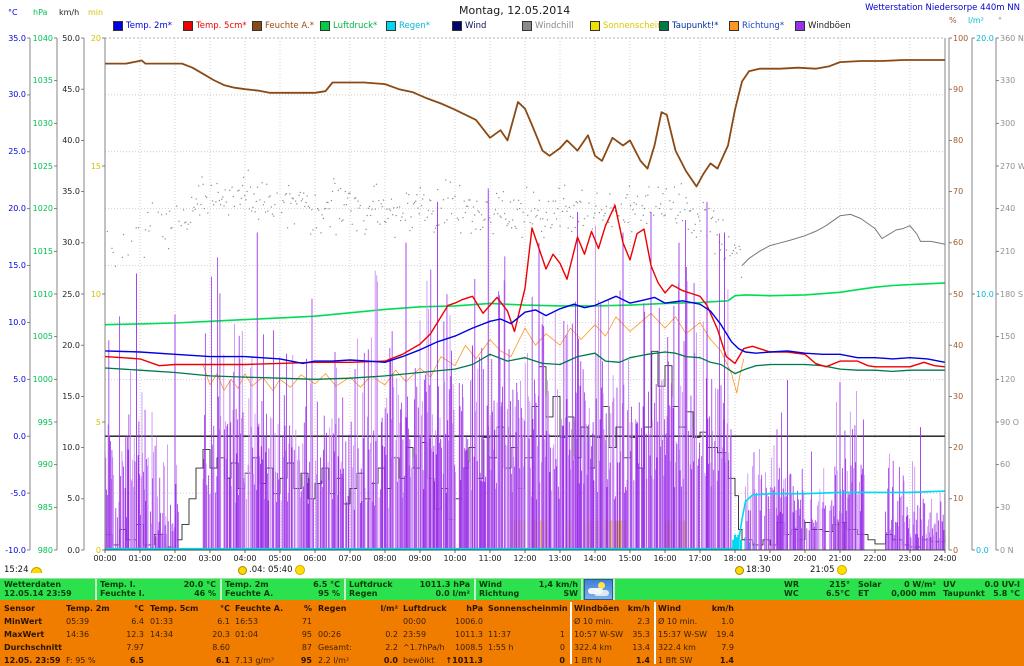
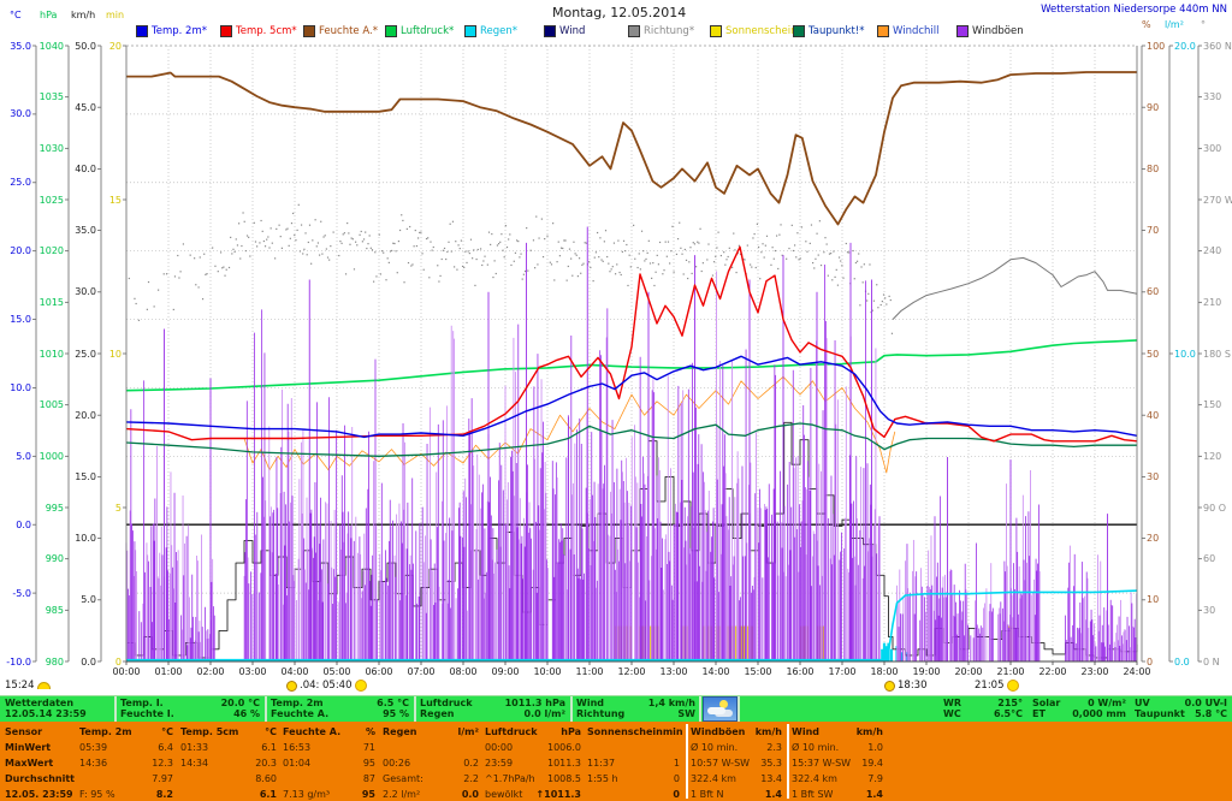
  Montag, 12.05.2014
  Wetterstation Niedersorpe 440m NN
  Temp. 2m*
  Temp. 5cm*
  Feuchte A.*
  Luftdruck*
  Regen*
  Wind
- Windchill
+ Richtung*
  Sonnenschei
  Taupunkt!*
- Richtung*
+ Windchill
  Windböen
  °C
  hPa
  km/h
  min
  %
  l/m²
  °
  -10.0
  -5.0
  0.0
  5.0
  10.0
  15.0
  20.0
  25.0
  30.0
  35.0
  980
  985
  990
  995
  1000
  1005
  1010
  1015
  1020
  1025
  1030
  1035
  1040
  0.0
  5.0
  10.0
  15.0
  20.0
  25.0
  30.0
  35.0
  40.0
  45.0
  50.0
  0
  5
  10
  15
  20
  0
  10
  20
  30
  40
  50
  60
  70
  80
  90
  100
  0.0
  10.0
  20.0
  0 N
  30
  60
  90 O
  120
  150
  180 S
  210
  240
  270 W
  300
  330
  360 N
  00:00
  01:00
  02:00
  03:00
  04:00
  05:00
  06:00
  07:00
  08:00
  09:00
  10:00
  11:00
  12:00
  13:00
  14:00
  15:00
  16:00
  17:00
  18:00
  19:00
  20:00
  21:00
  22:00
  23:00
  24:00
  15:24
  .04:
  05:40
  18:30
  21:05
  Wetterdaten
  12.05.14 23:59
  Temp. I.
  20.0 °C
  Feuchte I.
  46 %
  Temp. 2m
  6.5 °C
  Feuchte A.
  95 %
  Luftdruck
  1011.3 hPa
  Regen
  0.0 l/m²
  Wind
  1,4 km/h
  Richtung
  SW
  WR
  215°
  WC
  6.5°C
  Solar
  0 W/m²
  ET
  0,000 mm
  UV
  0.0 UV-I
  Taupunkt
  5.8 °C
  Sensor
  MinWert
  MaxWert
  Durchschnitt
  12.05. 23:59
  Temp. 2m
  °C
  05:39
  6.4
  14:36
  12.3
  7.97
  F: 95 %
- 6.5
+ 8.2
  Temp. 5cm
  °C
  01:33
  6.1
  14:34
  20.3
  8.60
  6.1
  Feuchte A.
  %
  16:53
  71
  01:04
  95
  87
  7.13 g/m³
  95
  Regen
  l/m²
  00:26
  0.2
  Gesamt:
  2.2
  2.2 l/m²
  0.0
  Luftdruck
  hPa
  00:00
  1006.0
  23:59
  1011.3
  ^1.7hPa/h
  1008.5
  bewölkt
  ↑1011.3
  Sonnenschein
  min
  11:37
  1
  1:55 h
  0
  0
  Windböen
  km/h
  Ø 10 min.
  2.3
  10:57 W-SW
  35.3
  322.4 km
  13.4
  1 Bft N
  1.4
  Wind
  km/h
  Ø 10 min.
  1.0
  15:37 W-SW
  19.4
  322.4 km
  7.9
  1 Bft SW
  1.4
